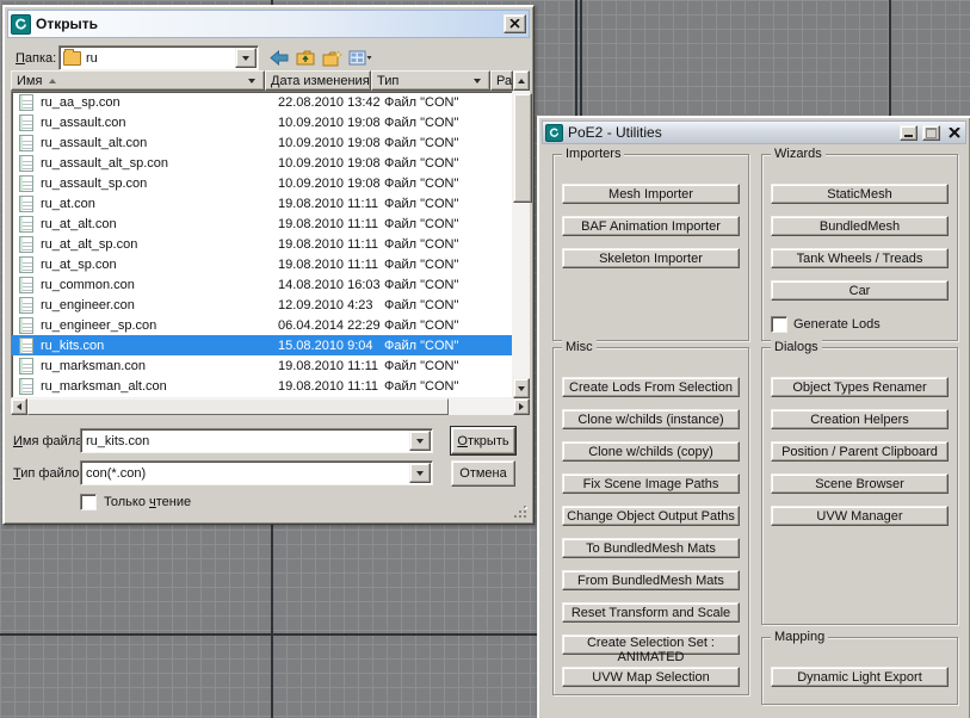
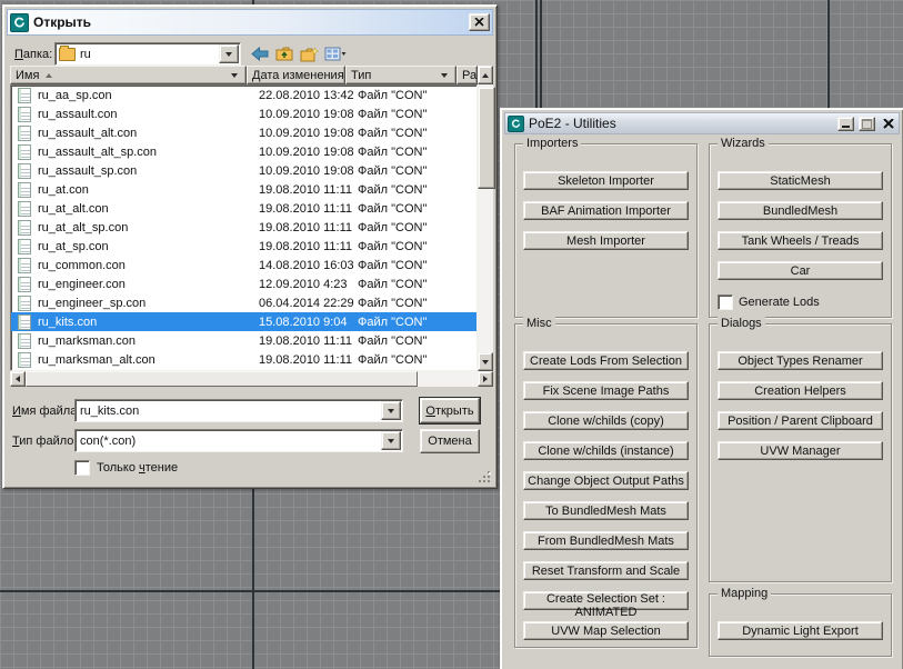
  Открыть
  Папка:
  ru
  Имя
  Дата изменения
  Тип
  ru_aa_sp.con
  22.08.2010 13:42
  Файл "CON"
  ru_assault.con
  10.09.2010 19:08
  Файл "CON"
  ru_assault_alt.con
  10.09.2010 19:08
  Файл "CON"
  ru_assault_alt_sp.con
  10.09.2010 19:08
  Файл "CON"
  ru_assault_sp.con
  10.09.2010 19:08
  Файл "CON"
  ru_at.con
  19.08.2010 11:11
  Файл "CON"
  ru_at_alt.con
  19.08.2010 11:11
  Файл "CON"
  ru_at_alt_sp.con
  19.08.2010 11:11
  Файл "CON"
  ru_at_sp.con
  19.08.2010 11:11
  Файл "CON"
  ru_common.con
  14.08.2010 16:03
  Файл "CON"
  ru_engineer.con
  12.09.2010 4:23
  Файл "CON"
  ru_engineer_sp.con
  06.04.2014 22:29
  Файл "CON"
  ru_kits.con
  15.08.2010 9:04
  Файл "CON"
  ru_marksman.con
  19.08.2010 11:11
  Файл "CON"
  ru_marksman_alt.con
  19.08.2010 11:11
  Файл "CON"
  Имя файл
  ru_kits.con
  Открыть
  Тип файло
  con(*.con)
  Отмена
  Только чтение
  PoE2 - Utilities
  Importers
- Mesh Importer
+ Skeleton Importer
  BAF Animation Importer
- Skeleton Importer
+ Mesh Importer
  Wizards
  StaticMesh
  BundledMesh
  Tank Wheels / Treads
  Car
  Generate Lods
  Misc
  Create Lods From Selection
- Clone w/childs (instance)
+ Fix Scene Image Paths
  Clone w/childs (copy)
- Fix Scene Image Paths
+ Clone w/childs (instance)
  Change Object Output Paths
  To BundledMesh Mats
  From BundledMesh Mats
  Reset Transform and Scale
  Create Selection Set : ANIMATED
  UVW Map Selection
  Dialogs
  Object Types Renamer
  Creation Helpers
  Position / Parent Clipboard
- Scene Browser
  UVW Manager
  Mapping
  Dynamic Light Export
